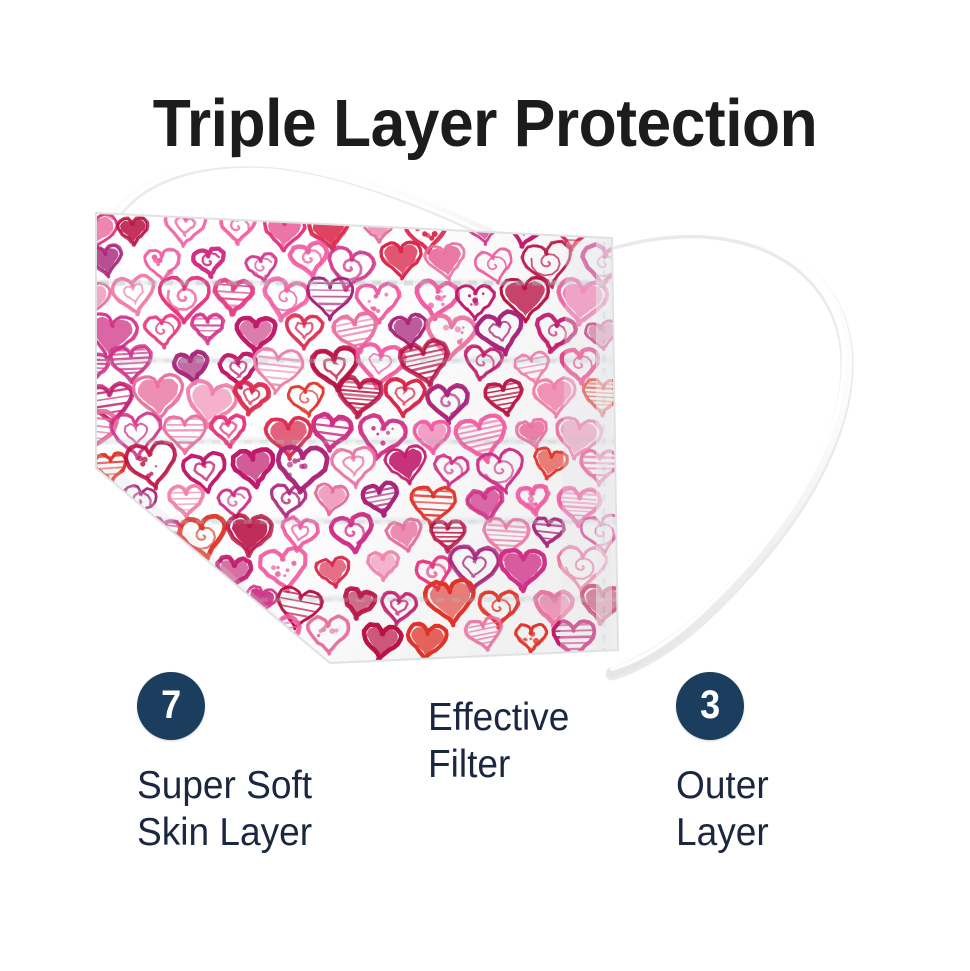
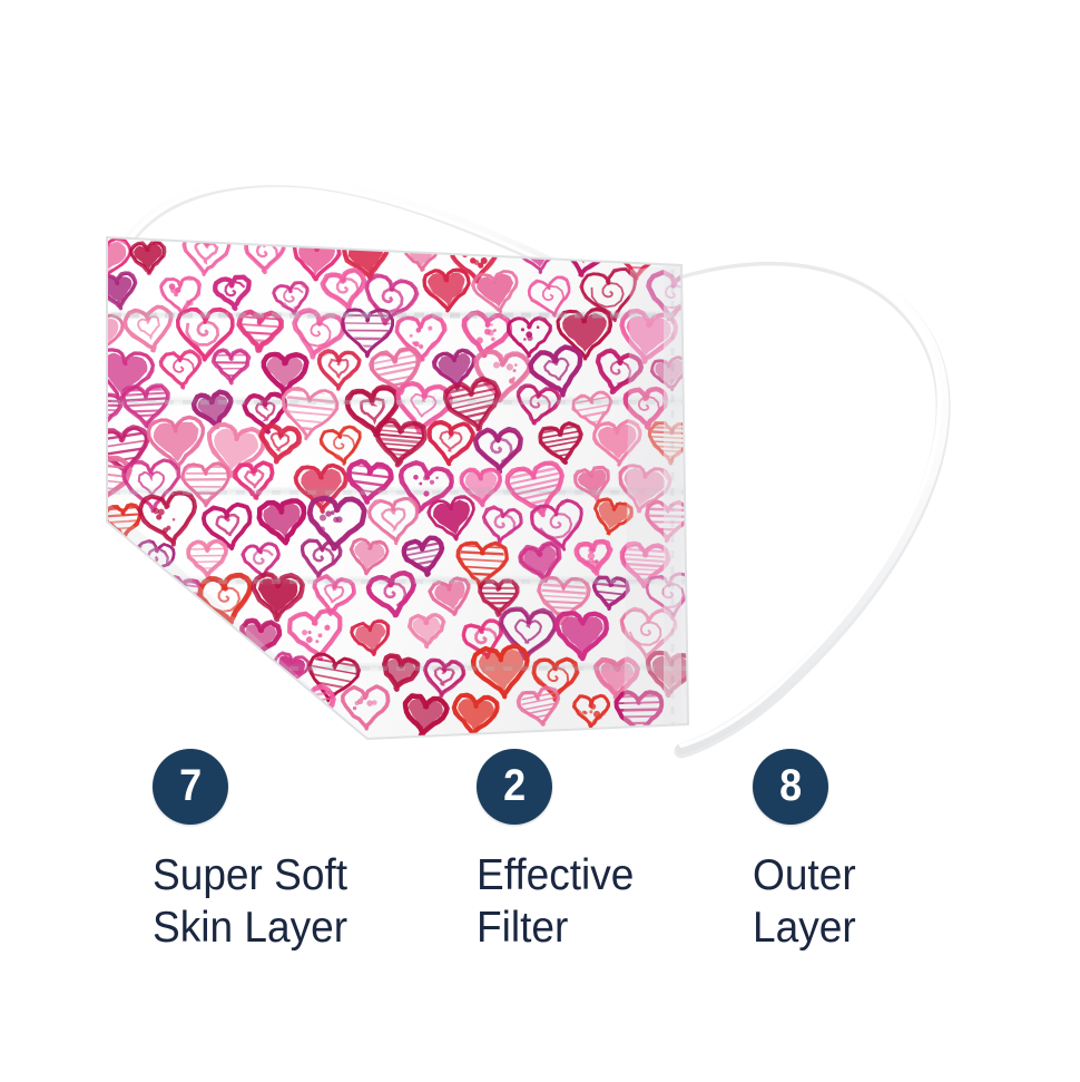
- Triple Layer Protection
  7
  Super Soft
  Skin Layer
+ 2
  Effective
  Filter
- 3
+ 8
  Outer
  Layer
